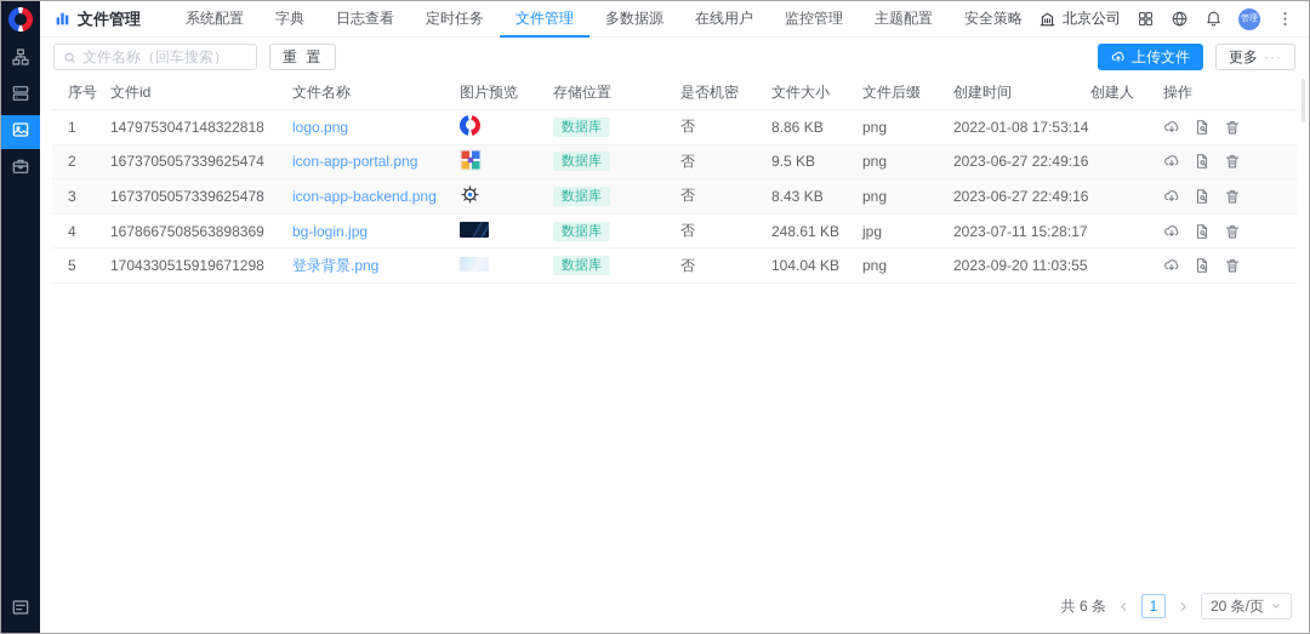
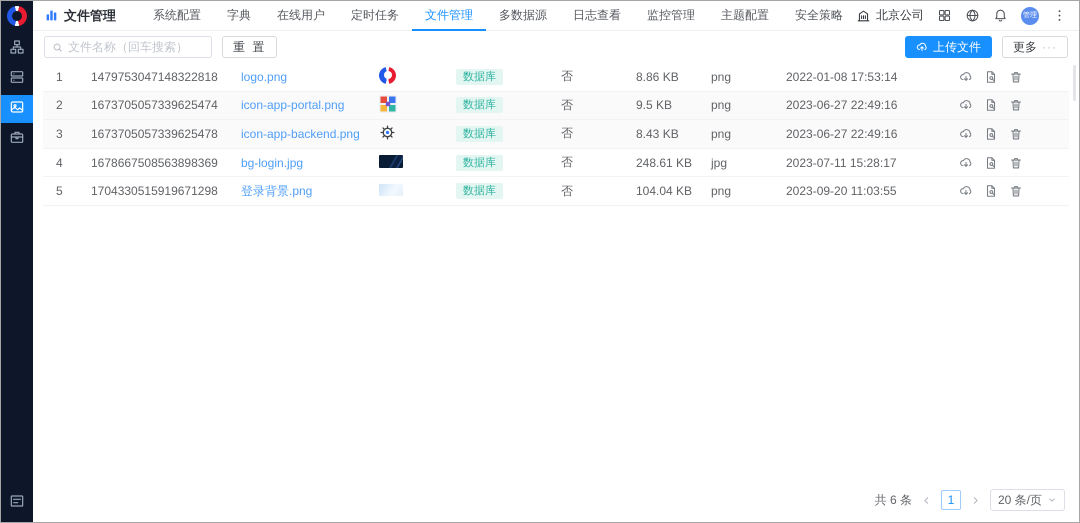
  文件管理
  系统配置
  字典
- 日志查看
+ 在线用户
  定时任务
  文件管理
  多数据源
- 在线用户
+ 日志查看
  监控管理
  主题配置
  安全策略
  北京公司
  文件名称（回车搜索）
  重 置
  上传文件
  更多
  ···
- 序号
- 文件id
- 文件名称
- 图片预览
- 存储位置
- 是否机密
- 文件大小
- 文件后缀
- 创建时间
- 创建人
- 操作
  1
  1479753047148322818
  logo.png
  数据库
  否
  8.86 KB
  png
  2022-01-08 17:53:14
  2
  1673705057339625474
  icon-app-portal.png
  数据库
  否
  9.5 KB
  png
  2023-06-27 22:49:16
  3
  1673705057339625478
  icon-app-backend.png
  数据库
  否
  8.43 KB
  png
  2023-06-27 22:49:16
  4
  1678667508563898369
  bg-login.jpg
  数据库
  否
  248.61 KB
  jpg
  2023-07-11 15:28:17
  5
  1704330515919671298
  登录背景.png
  数据库
  否
  104.04 KB
  png
  2023-09-20 11:03:55
  共 6 条
  1
  20 条/页
